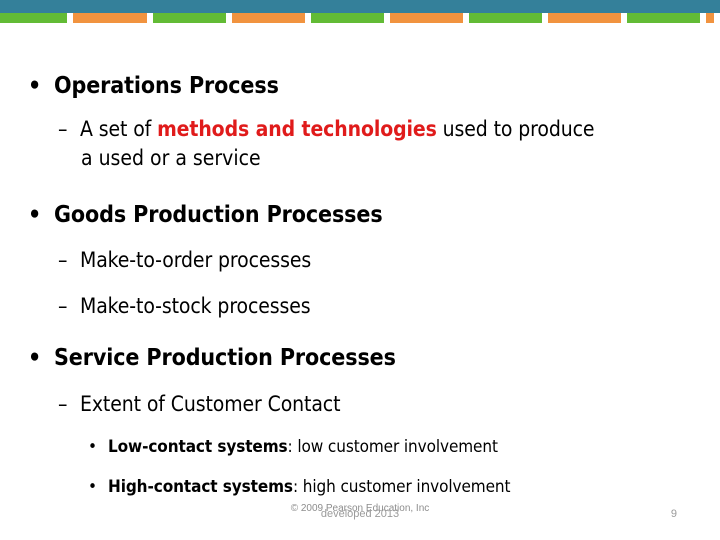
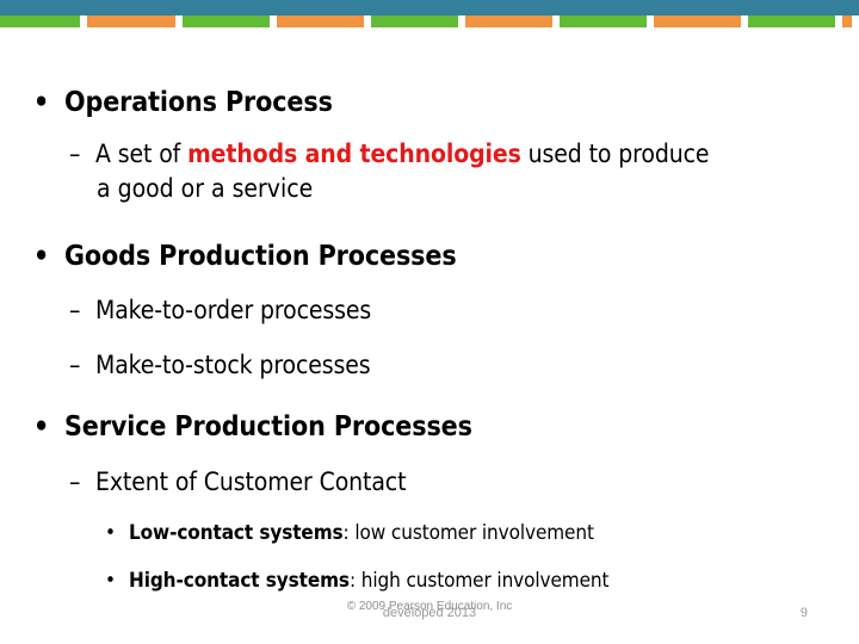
  • Operations Process
  – A set of methods and technologies used to produce
- a used or a service
+ a good or a service
  • Goods Production Processes
  – Make-to-order processes
  – Make-to-stock processes
  • Service Production Processes
  – Extent of Customer Contact
  • Low-contact systems: low customer involvement
  • High-contact systems: high customer involvement
  © 2009 Pearson Education, Inc
  developed 2013
  9
